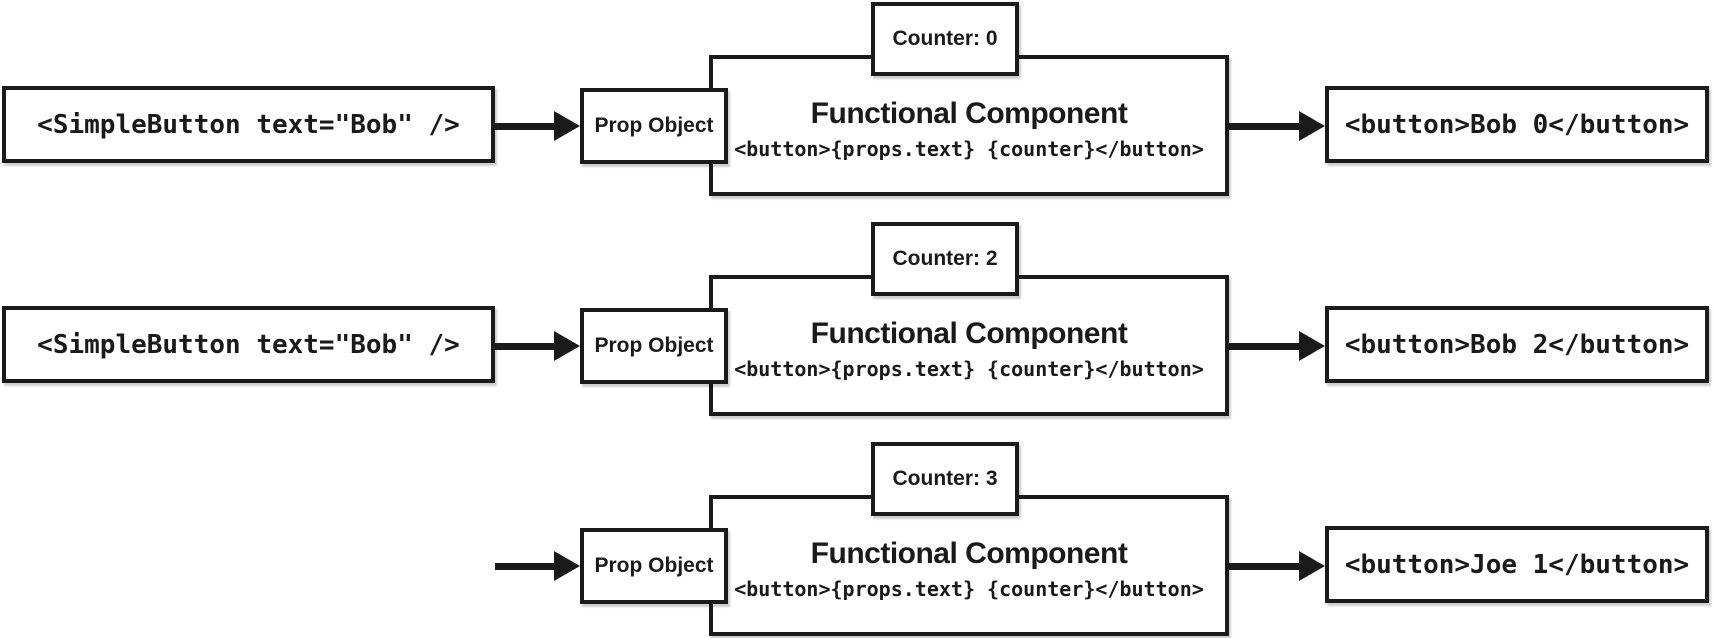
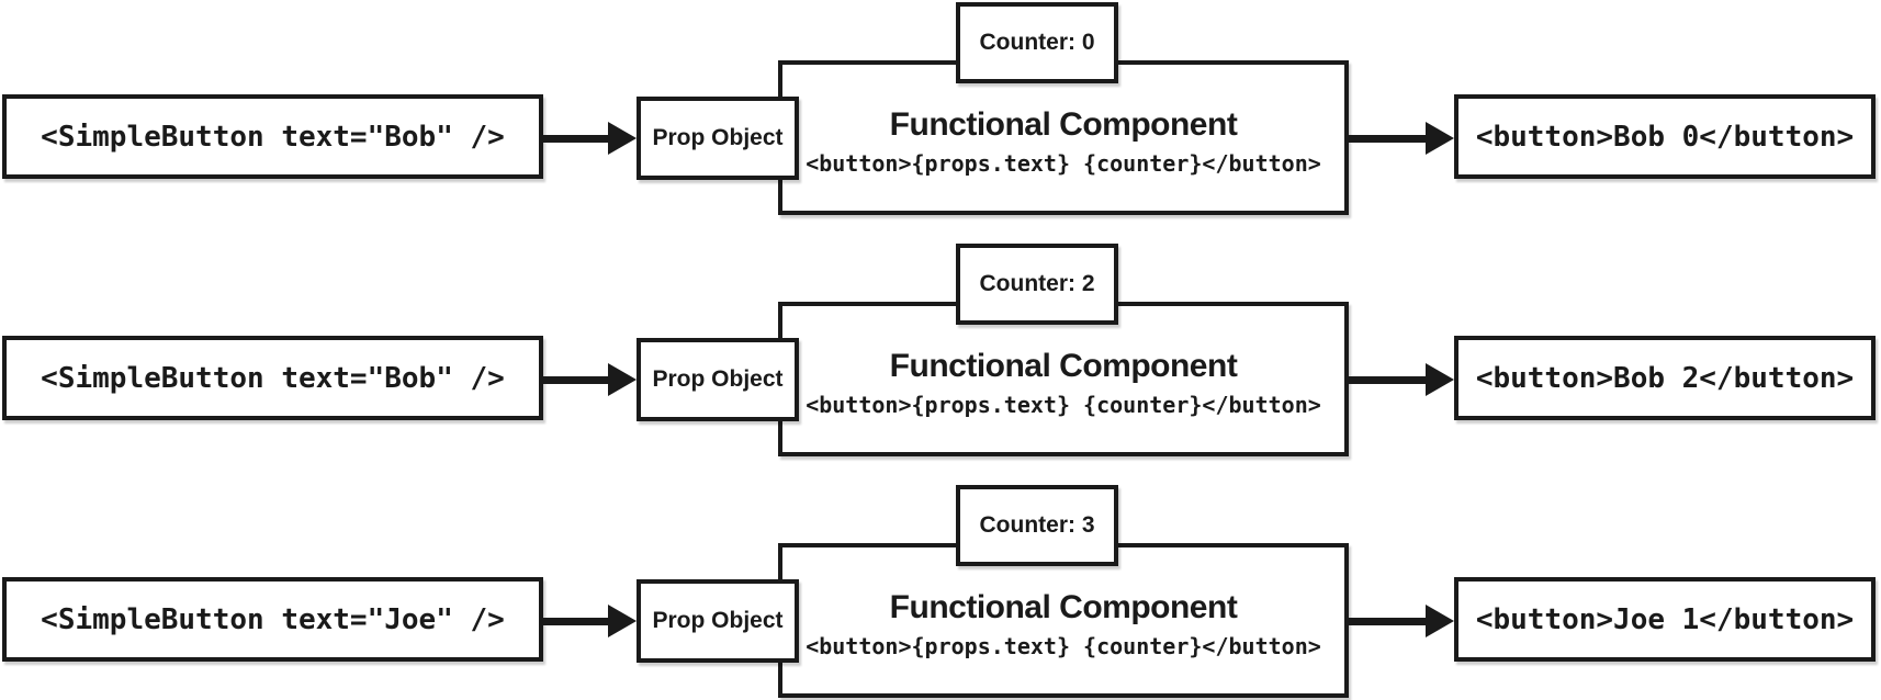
  <SimpleButton text="Bob" />
  Functional Component
  <button>{props.text} {counter}</button>
  Prop Object
  Counter: 0
  <button>Bob 0</button>
  <SimpleButton text="Bob" />
  Functional Component
  <button>{props.text} {counter}</button>
  Prop Object
  Counter: 2
  <button>Bob 2</button>
+ <SimpleButton text="Joe" />
  Functional Component
  <button>{props.text} {counter}</button>
  Prop Object
  Counter: 3
  <button>Joe 1</button>
